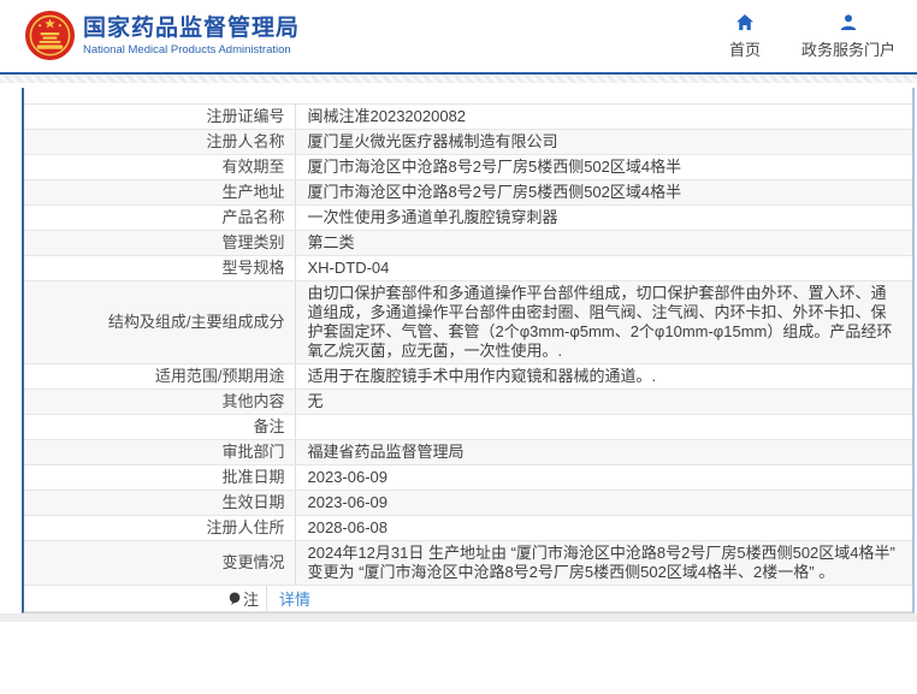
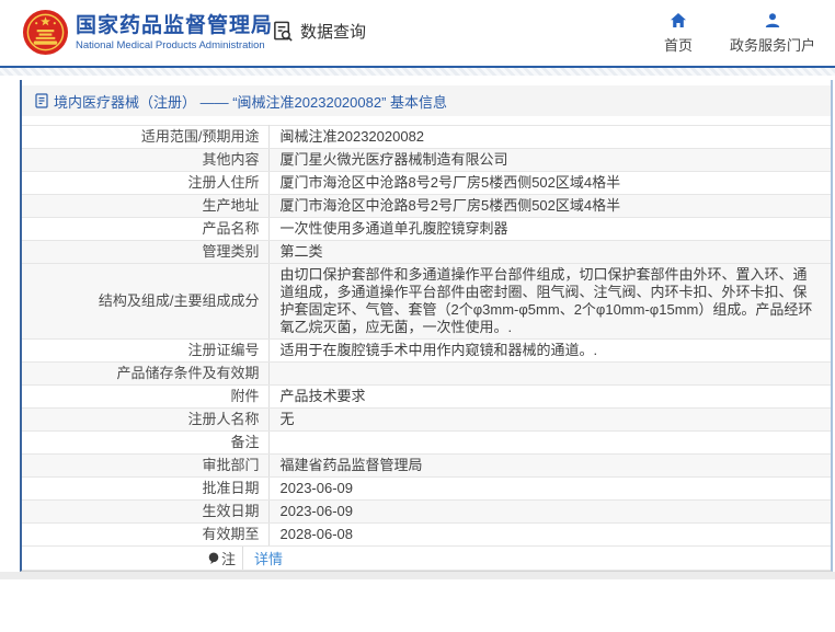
  国家药品监督管理局
  National Medical Products Administration
+ 数据查询
  首页
  政务服务门户
+ 境内医疗器械（注册） —— “闽械注准20232020082” 基本信息
- 注册证编号	闽械注准20232020082
+ 适用范围/预期用途	闽械注准20232020082
- 注册人名称	厦门星火微光医疗器械制造有限公司
+ 其他内容	厦门星火微光医疗器械制造有限公司
- 有效期至	厦门市海沧区中沧路8号2号厂房5楼西侧502区域4格半
+ 注册人住所	厦门市海沧区中沧路8号2号厂房5楼西侧502区域4格半
  生产地址	厦门市海沧区中沧路8号2号厂房5楼西侧502区域4格半
  产品名称	一次性使用多通道单孔腹腔镜穿刺器
  管理类别	第二类
- 型号规格	XH-DTD-04
  结构及组成/主要组成成分	由切口保护套部件和多通道操作平台部件组成，切口保护套部件由外环、置入环、通道组成，多通道操作平台部件由密封圈、阻气阀、注气阀、内环卡扣、外环卡扣、保护套固定环、气管、套管（2个φ3mm-φ5mm、2个φ10mm-φ15mm）组成。产品经环氧乙烷灭菌，应无菌，一次性使用。.
- 适用范围/预期用途	适用于在腹腔镜手术中用作内窥镜和器械的通道。.
+ 注册证编号	适用于在腹腔镜手术中用作内窥镜和器械的通道。.
+ 产品储存条件及有效期
+ 附件	产品技术要求
- 其他内容	无
+ 注册人名称	无
  备注
  审批部门	福建省药品监督管理局
  批准日期	2023-06-09
  生效日期	2023-06-09
- 注册人住所	2028-06-08
+ 有效期至	2028-06-08
- 变更情况	2024年12月31日 生产地址由 “厦门市海沧区中沧路8号2号厂房5楼西侧502区域4格半” 变更为 “厦门市海沧区中沧路8号2号厂房5楼西侧502区域4格半、2楼一格” 。
  注
  详情
